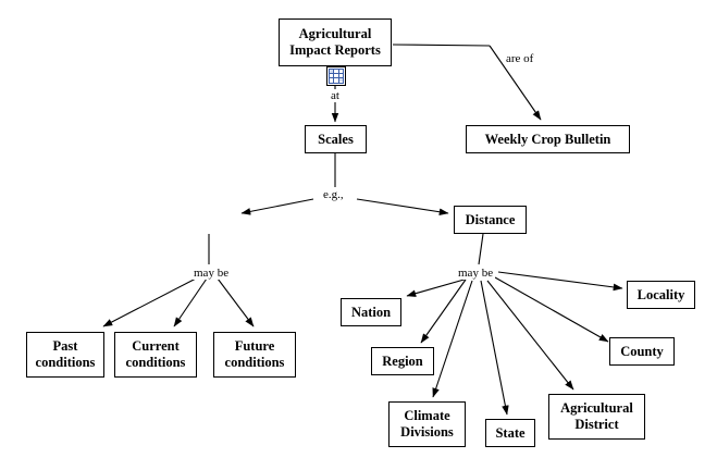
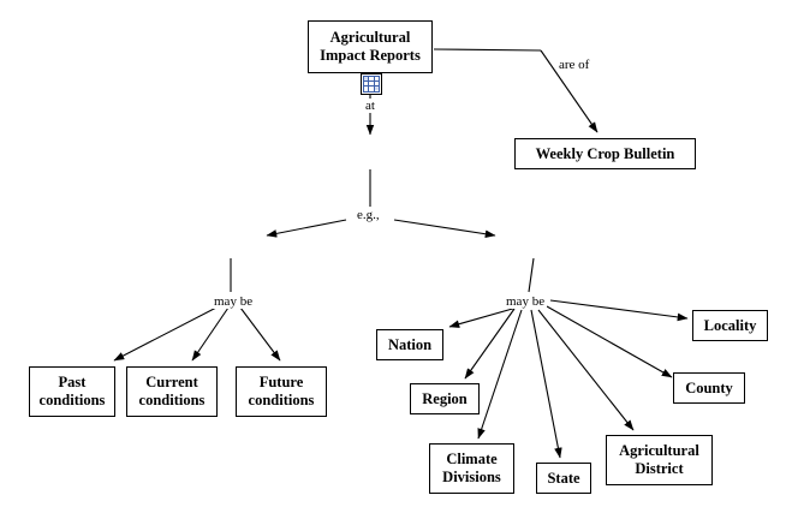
  Agricultural
  Impact Reports
  Weekly Crop Bulletin
- Scales
- Distance
  Past
  conditions
  Current
  conditions
  Future
  conditions
  Nation
  Region
  Climate
  Divisions
  State
  Agricultural
  District
  County
  Locality
  are of
  at
  e.g.,
  may be
  may be
